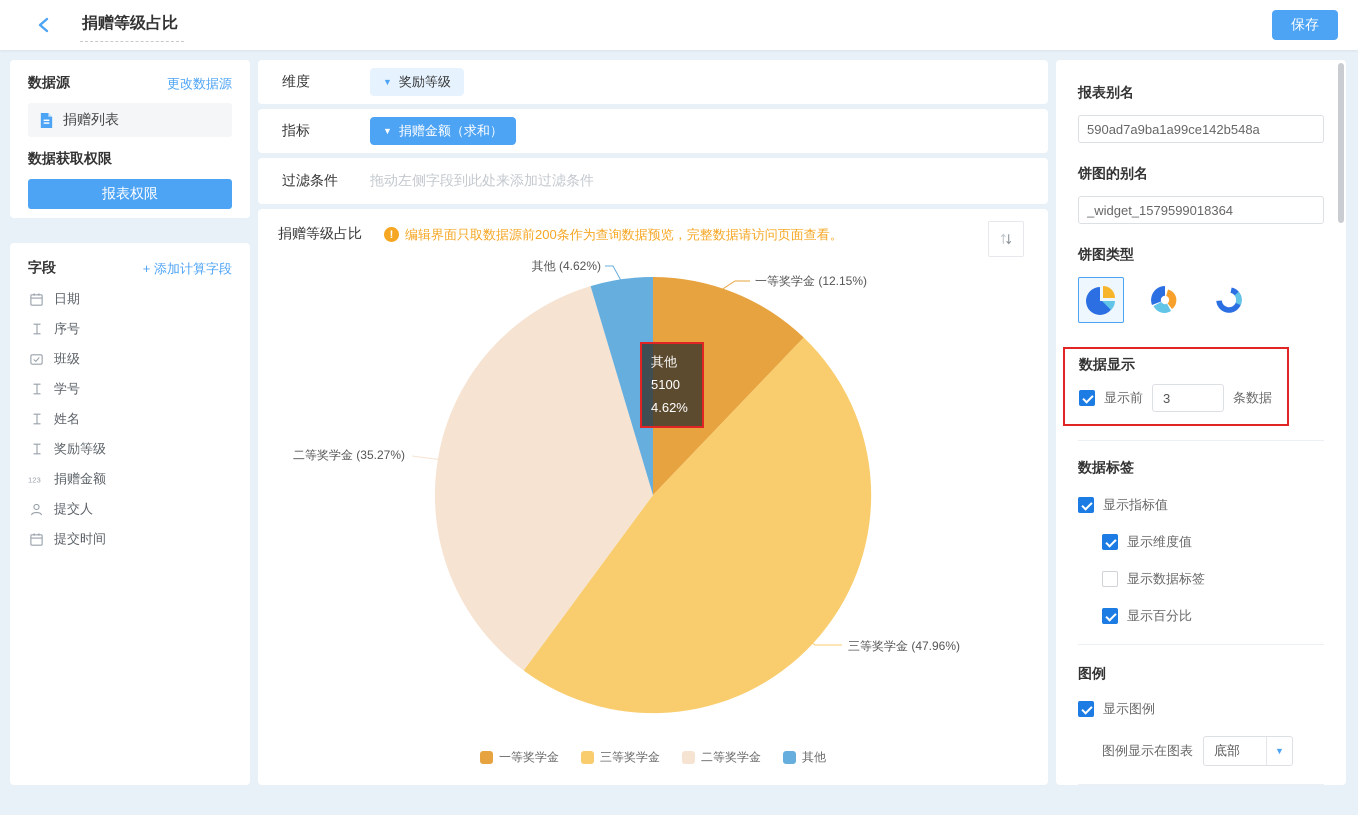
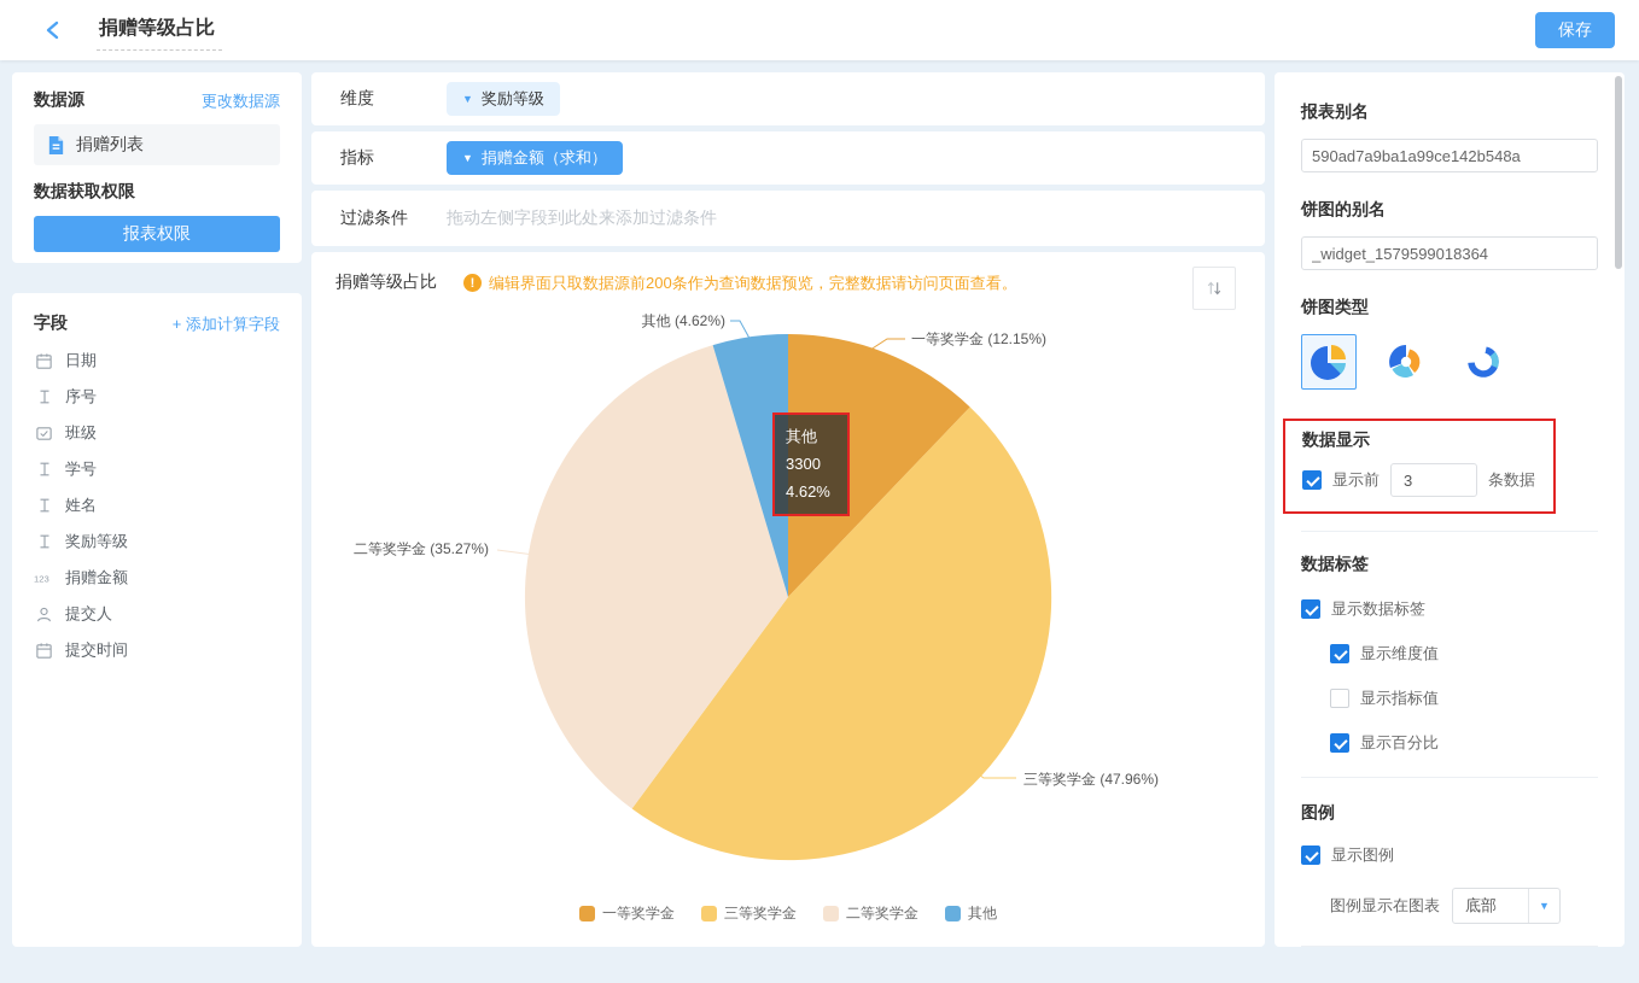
  捐赠等级占比
  保存
  数据源
  更改数据源
  捐赠列表
  数据获取权限
  报表权限
  字段
  + 添加计算字段
  日期
  序号
  班级
  学号
  姓名
  奖励等级
  123
  捐赠金额
  提交人
  提交时间
  维度
  ▼
  奖励等级
  指标
  ▼
  捐赠金额（求和）
  过滤条件
  拖动左侧字段到此处来添加过滤条件
  捐赠等级占比
  !
  编辑界面只取数据源前200条作为查询数据预览，完整数据请访问页面查看。
  一等奖学金 (12.15%)
  三等奖学金 (47.96%)
  二等奖学金 (35.27%)
  其他 (4.62%)
  其他
- 5100
+ 3300
  4.62%
  一等奖学金
  三等奖学金
  二等奖学金
  其他
  报表别名
  590ad7a9ba1a99ce142b548a
  饼图的别名
  _widget_1579599018364
  饼图类型
  数据显示
  显示前
  3
  条数据
  数据标签
- 显示指标值
+ 显示数据标签
  显示维度值
- 显示数据标签
+ 显示指标值
  显示百分比
  图例
  显示图例
  图例显示在图表
  底部
  ▼
